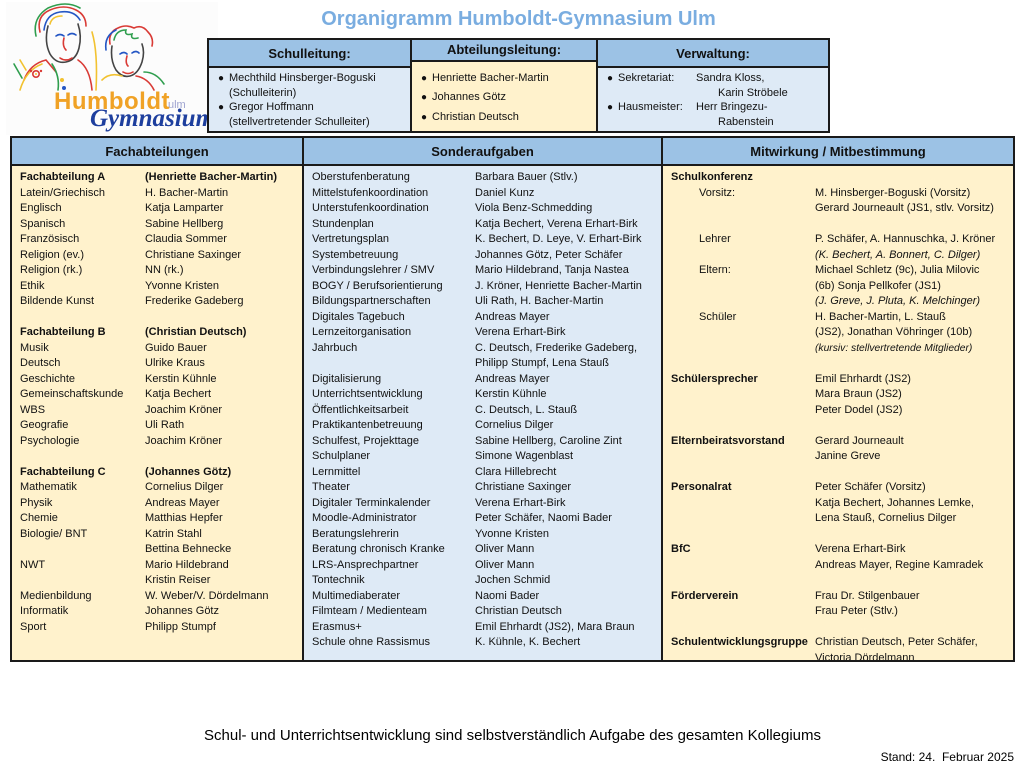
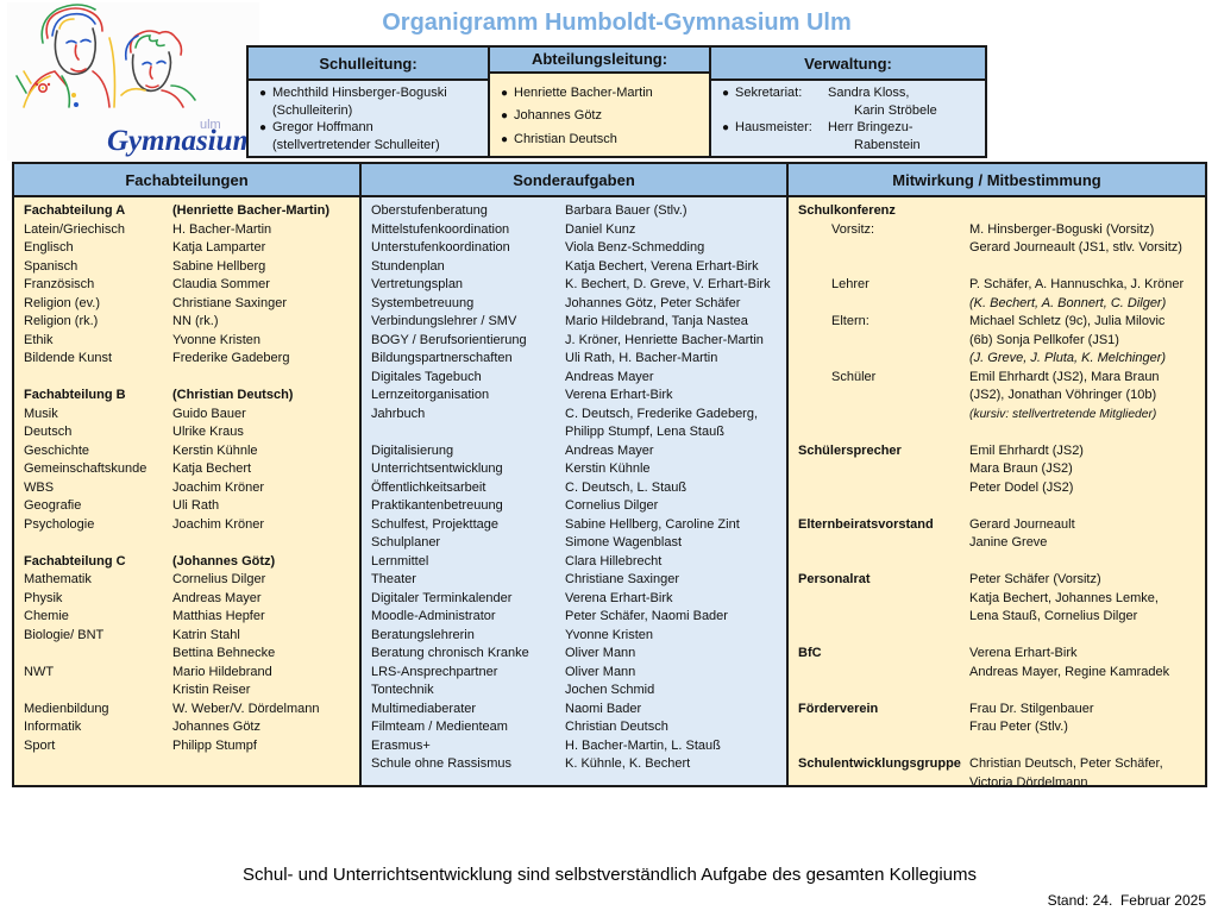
- Humboldt
  ulm
  Gymnasium
  Organigramm Humboldt-Gymnasium Ulm
  Schulleitung:
  ●
  Mechthild Hinsberger-Boguski
  (Schulleiterin)
  ●
  Gregor Hoffmann
  (stellvertretender Schulleiter)
  Abteilungsleitung:
  ●
  Henriette Bacher-Martin
  ●
  Johannes Götz
  ●
  Christian Deutsch
  Verwaltung:
  ●
  Sekretariat:
  Sandra Kloss,
  Karin Ströbele
  ●
  Hausmeister:
  Herr Bringezu-
  Rabenstein
  Fachabteilungen
  Fachabteilung A
  (Henriette Bacher-Martin)
  Latein/Griechisch
  H. Bacher-Martin
  Englisch
  Katja Lamparter
  Spanisch
  Sabine Hellberg
  Französisch
  Claudia Sommer
  Religion (ev.)
  Christiane Saxinger
  Religion (rk.)
  NN (rk.)
  Ethik
  Yvonne Kristen
  Bildende Kunst
  Frederike Gadeberg
  Fachabteilung B
  (Christian Deutsch)
  Musik
  Guido Bauer
  Deutsch
  Ulrike Kraus
  Geschichte
  Kerstin Kühnle
  Gemeinschaftskunde
  Katja Bechert
  WBS
  Joachim Kröner
  Geografie
  Uli Rath
  Psychologie
  Joachim Kröner
  Fachabteilung C
  (Johannes Götz)
  Mathematik
  Cornelius Dilger
  Physik
  Andreas Mayer
  Chemie
  Matthias Hepfer
  Biologie/ BNT
  Katrin Stahl
  Bettina Behnecke
  NWT
  Mario Hildebrand
  Kristin Reiser
  Medienbildung
  W. Weber/V. Dördelmann
  Informatik
  Johannes Götz
  Sport
  Philipp Stumpf
  Sonderaufgaben
  Oberstufenberatung
  Barbara Bauer (Stlv.)
  Mittelstufenkoordination
  Daniel Kunz
  Unterstufenkoordination
  Viola Benz-Schmedding
  Stundenplan
  Katja Bechert, Verena Erhart-Birk
  Vertretungsplan
- K. Bechert, D. Leye, V. Erhart-Birk
+ K. Bechert, D. Greve, V. Erhart-Birk
  Systembetreuung
  Johannes Götz, Peter Schäfer
  Verbindungslehrer / SMV
  Mario Hildebrand, Tanja Nastea
  BOGY / Berufsorientierung
  J. Kröner, Henriette Bacher-Martin
  Bildungspartnerschaften
  Uli Rath, H. Bacher-Martin
  Digitales Tagebuch
  Andreas Mayer
  Lernzeitorganisation
  Verena Erhart-Birk
  Jahrbuch
  C. Deutsch, Frederike Gadeberg,
  Philipp Stumpf, Lena Stauß
  Digitalisierung
  Andreas Mayer
  Unterrichtsentwicklung
  Kerstin Kühnle
  Öffentlichkeitsarbeit
  C. Deutsch, L. Stauß
  Praktikantenbetreuung
  Cornelius Dilger
  Schulfest, Projekttage
  Sabine Hellberg, Caroline Zint
  Schulplaner
  Simone Wagenblast
  Lernmittel
  Clara Hillebrecht
  Theater
  Christiane Saxinger
  Digitaler Terminkalender
  Verena Erhart-Birk
  Moodle-Administrator
  Peter Schäfer, Naomi Bader
  Beratungslehrerin
  Yvonne Kristen
  Beratung chronisch Kranke
  Oliver Mann
  LRS-Ansprechpartner
  Oliver Mann
  Tontechnik
  Jochen Schmid
  Multimediaberater
  Naomi Bader
  Filmteam / Medienteam
  Christian Deutsch
  Erasmus+
- Emil Ehrhardt (JS2), Mara Braun
+ H. Bacher-Martin, L. Stauß
  Schule ohne Rassismus
  K. Kühnle, K. Bechert
  Mitwirkung / Mitbestimmung
  Schulkonferenz
  Vorsitz:
  M. Hinsberger-Boguski (Vorsitz)
  Gerard Journeault (JS1, stlv. Vorsitz)
  Lehrer
  P. Schäfer, A. Hannuschka, J. Kröner
  (K. Bechert, A. Bonnert, C. Dilger)
  Eltern:
  Michael Schletz (9c), Julia Milovic
  (6b) Sonja Pellkofer (JS1)
  (J. Greve, J. Pluta, K. Melchinger)
  Schüler
- H. Bacher-Martin, L. Stauß
+ Emil Ehrhardt (JS2), Mara Braun
  (JS2), Jonathan Vöhringer (10b)
  (kursiv: stellvertretende Mitglieder)
  Schülersprecher
  Emil Ehrhardt (JS2)
  Mara Braun (JS2)
  Peter Dodel (JS2)
  Elternbeiratsvorstand
  Gerard Journeault
  Janine Greve
  Personalrat
  Peter Schäfer (Vorsitz)
  Katja Bechert, Johannes Lemke,
  Lena Stauß, Cornelius Dilger
  BfC
  Verena Erhart-Birk
  Andreas Mayer, Regine Kamradek
  Förderverein
  Frau Dr. Stilgenbauer
  Frau Peter (Stlv.)
  Schulentwicklungsgruppe
  Christian Deutsch, Peter Schäfer,
  Victoria Dördelmann
  Schul- und Unterrichtsentwicklung sind selbstverständlich Aufgabe des gesamten Kollegiums
  Stand: 24. Februar 2025
